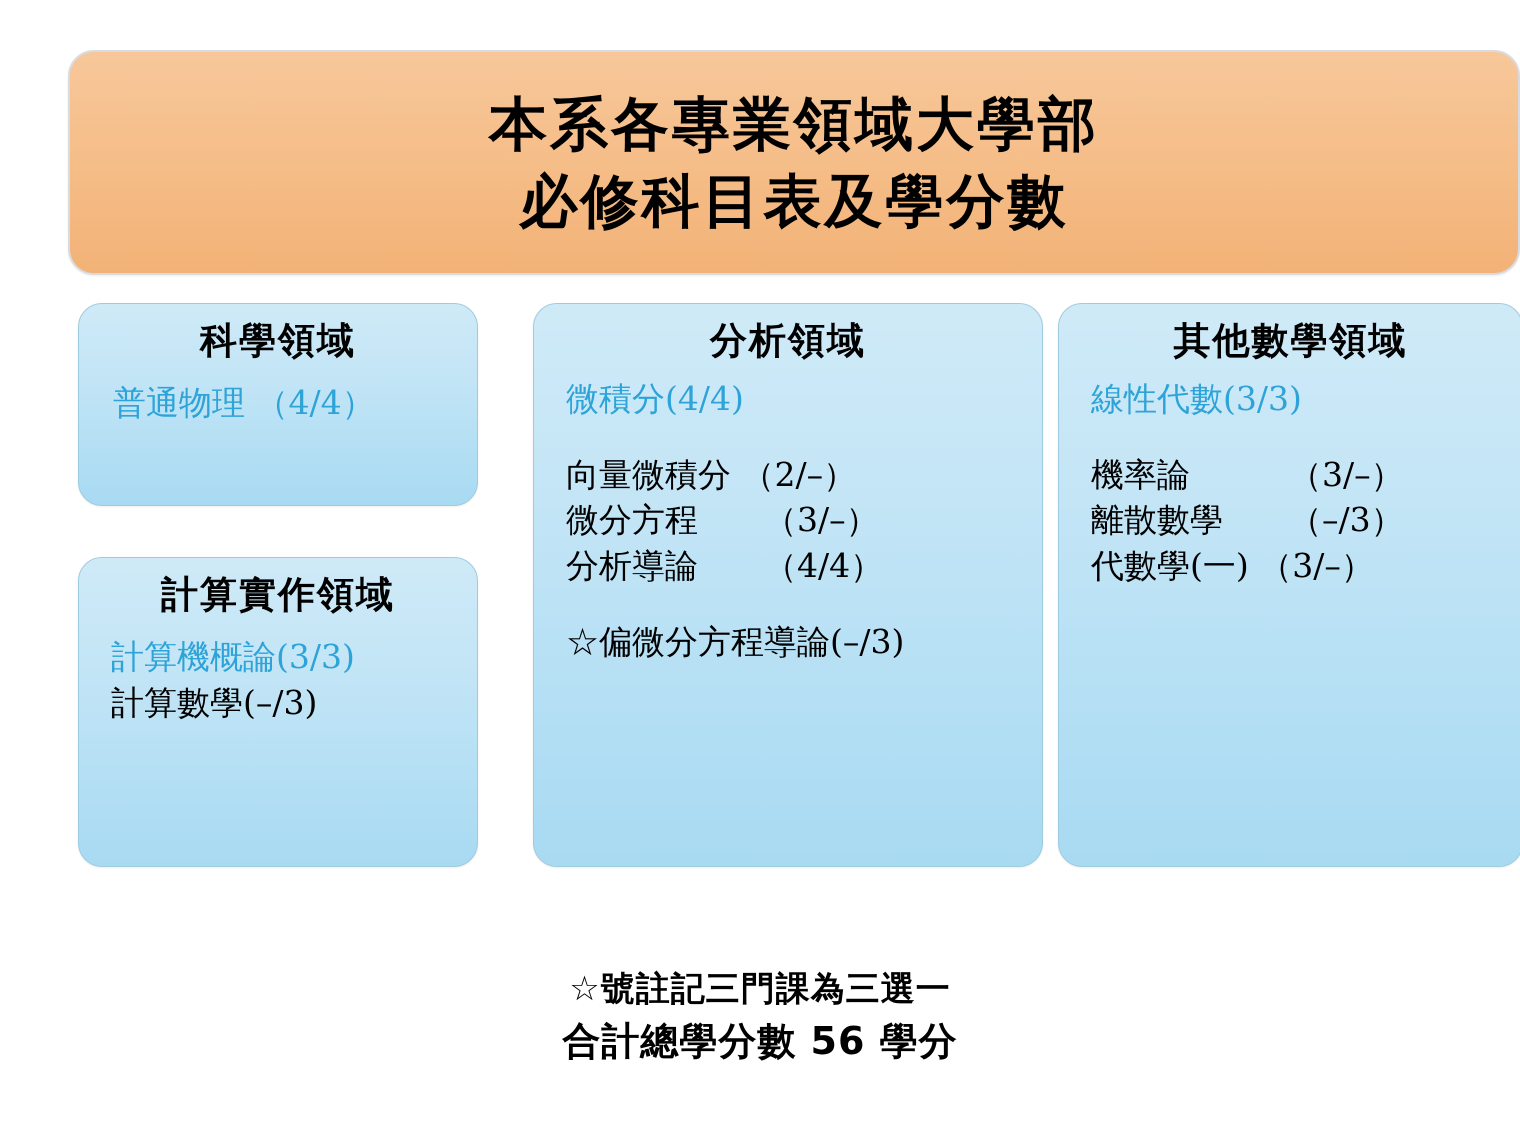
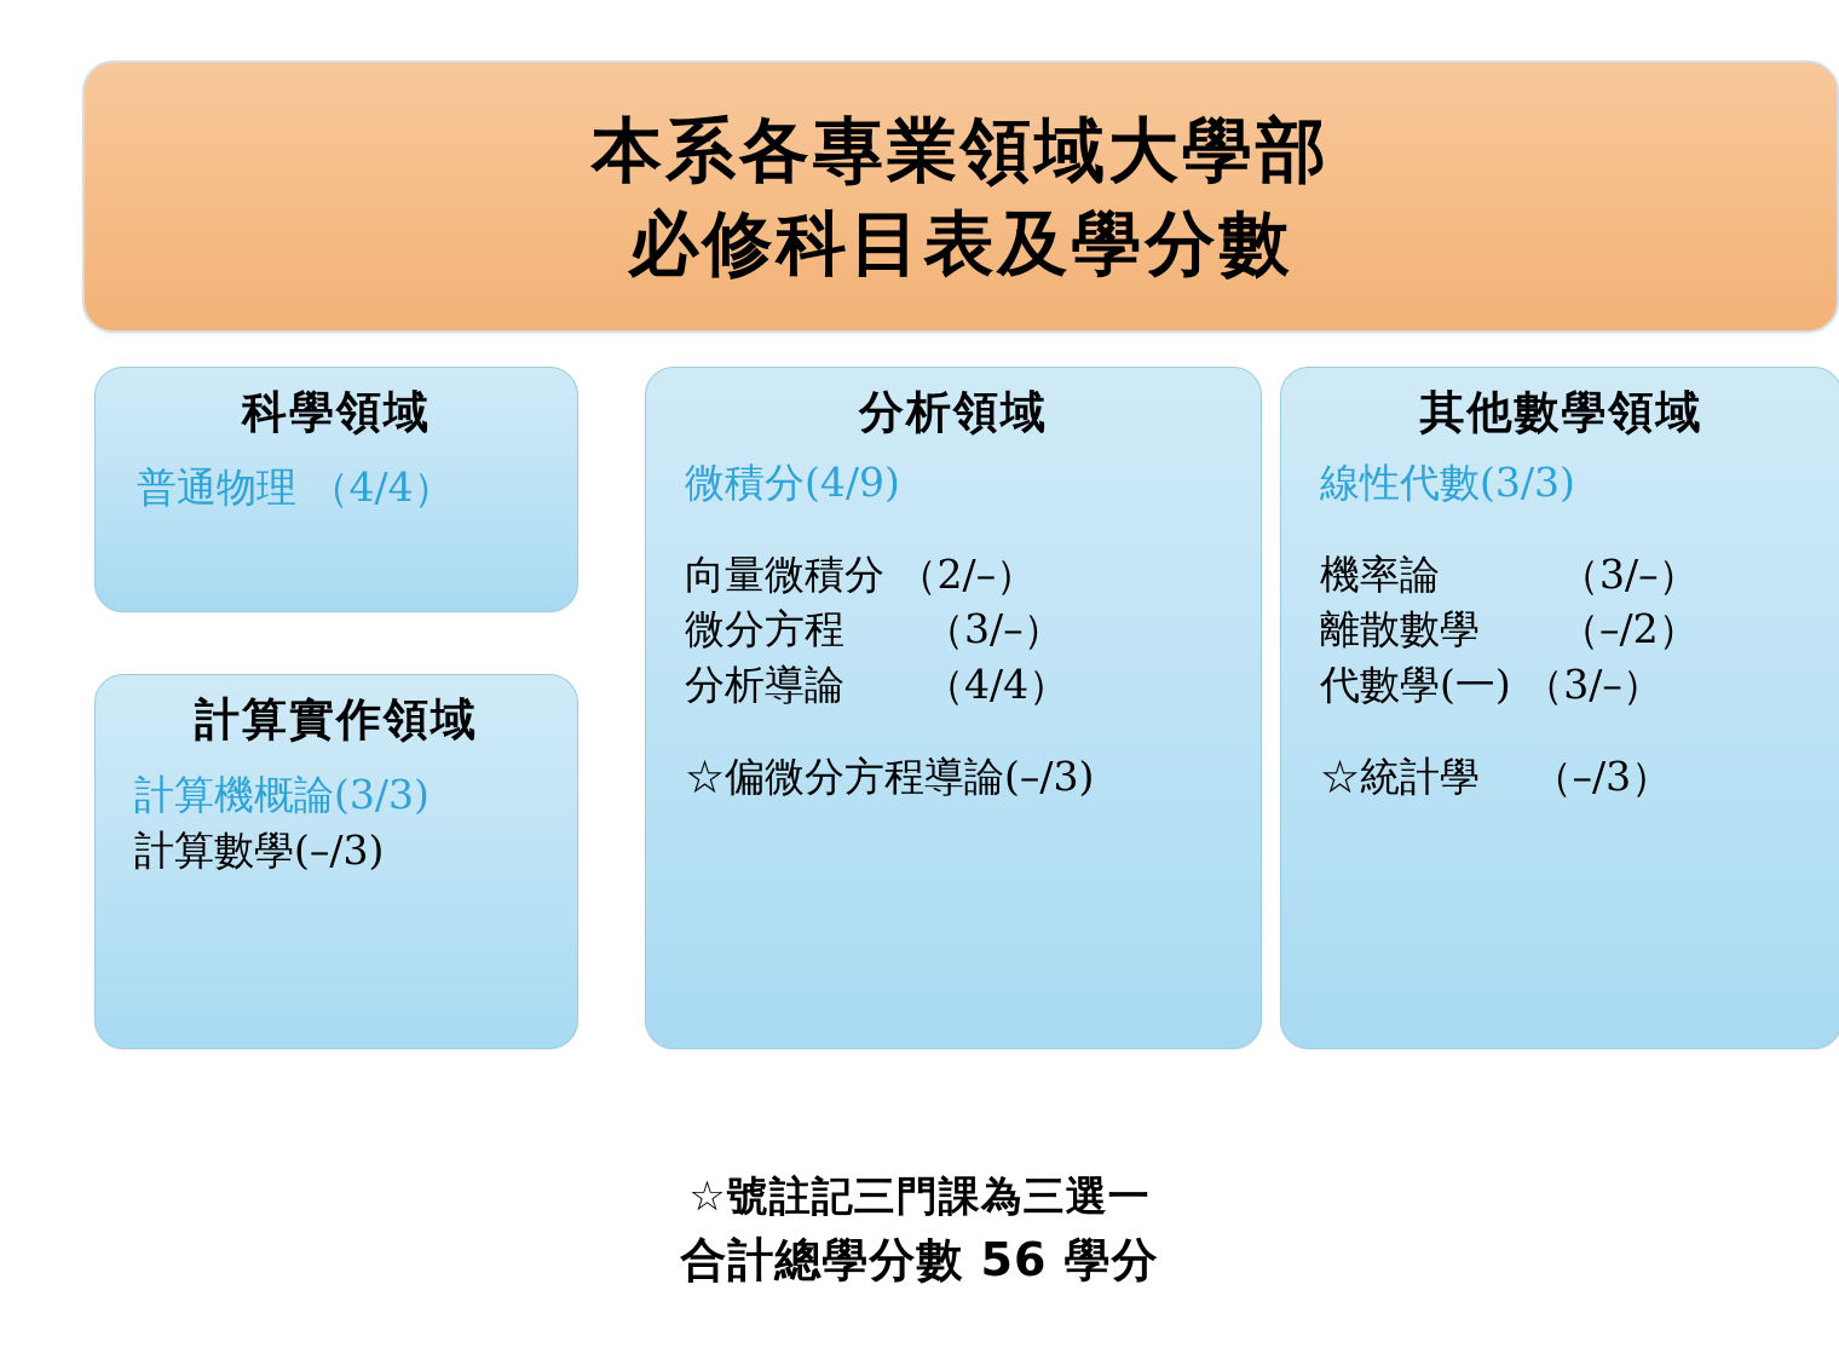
  本系各專業領域大學部
  必修科目表及學分數
  科學領域
  普通物理 （4/4）
  計算實作領域
  計算機概論(3/3)
  計算數學(–/3)
  分析領域
- 微積分(4/4)
+ 微積分(4/9)
  向量微積分 （2/–）
  微分方程 （3/–）
  分析導論 （4/4）
  ☆偏微分方程導論(–/3)
  其他數學領域
  線性代數(3/3)
  機率論 （3/–）
- 離散數學 （–/3）
+ 離散數學 （–/2）
  代數學(一) （3/–）
+ ☆統計學 （–/3）
  ☆號註記三門課為三選一
  合計總學分數 56 學分
